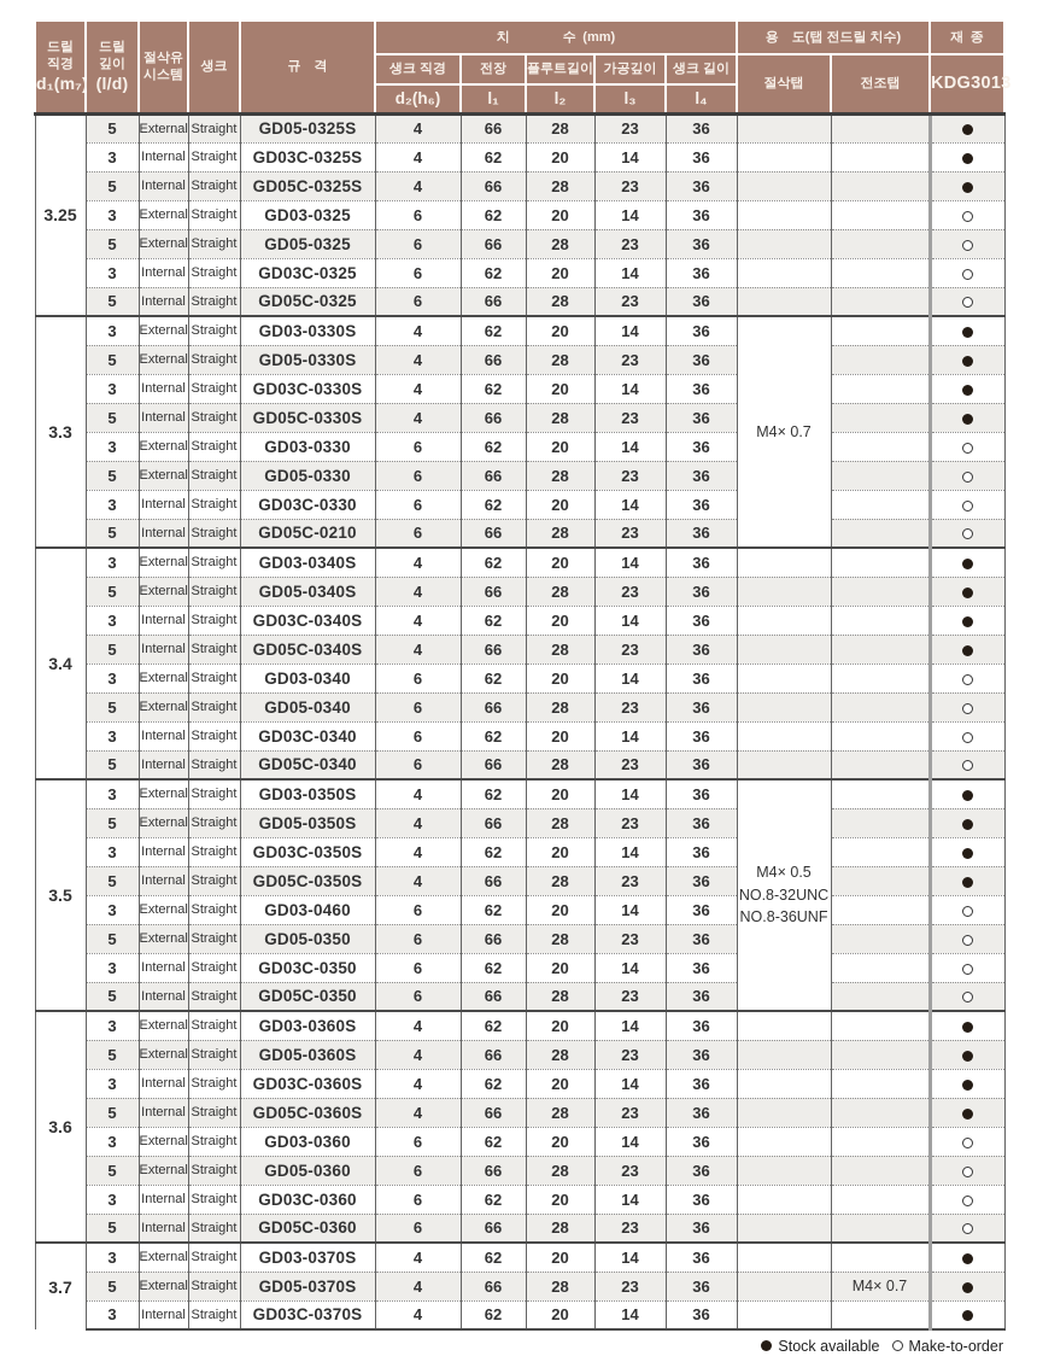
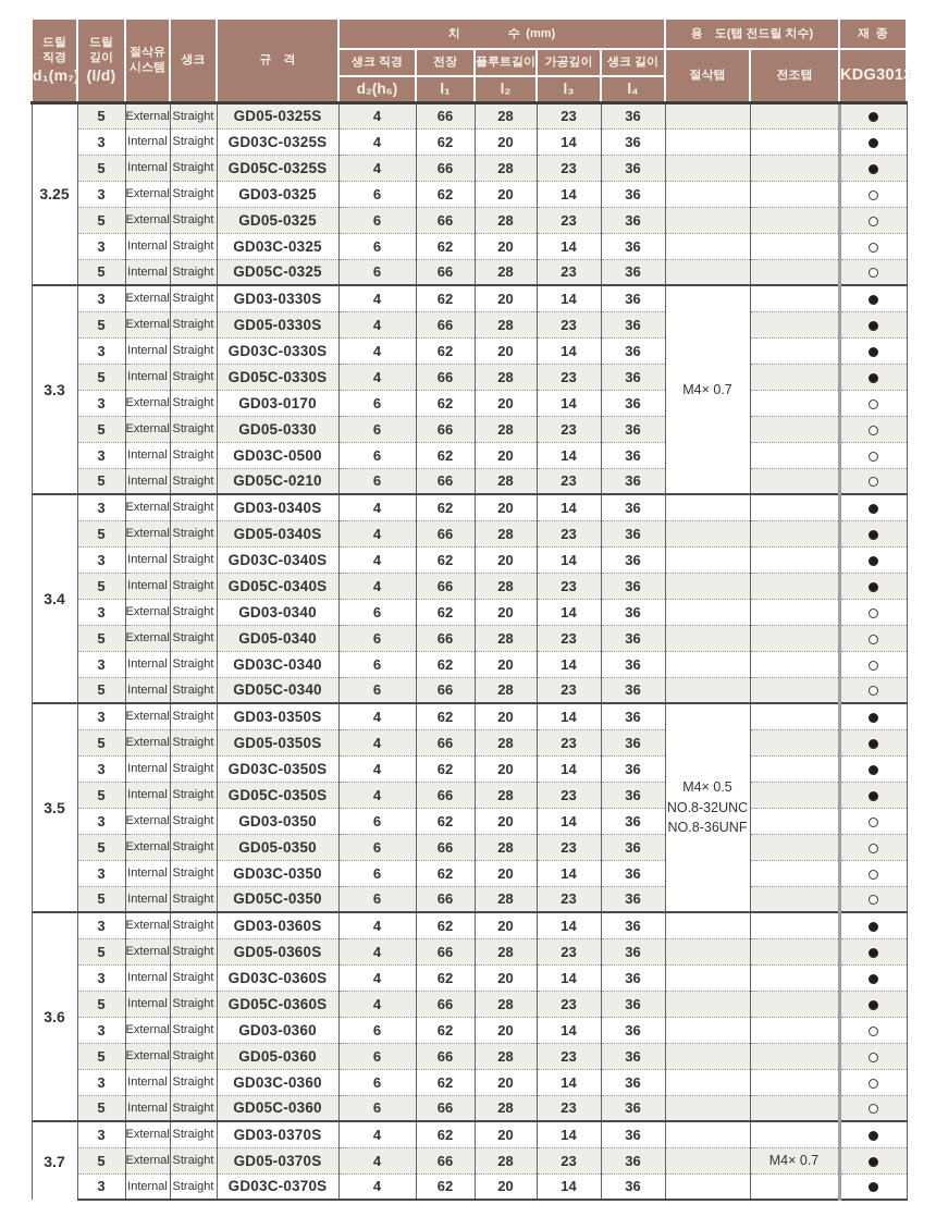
  드릴 직경 d₁(m₇)	드릴 깊이 (l/d)	절삭유 시스템	생크	규 격	치 수 (mm)	용 도(탭 전드릴 치수)	재 종
  생크 직경	전장	플루트길이	가공깊이	생크 길이	절삭탭	전조탭	KDG3013
  d₂(h₆)	l₁	l₂	l₃	l₄
  3.25	5	External	Straight	GD05-0325S	4	66	28	23	36
  3	Internal	Straight	GD03C-0325S	4	62	20	14	36
  5	Internal	Straight	GD05C-0325S	4	66	28	23	36
  3	External	Straight	GD03-0325	6	62	20	14	36
  5	External	Straight	GD05-0325	6	66	28	23	36
  3	Internal	Straight	GD03C-0325	6	62	20	14	36
  5	Internal	Straight	GD05C-0325	6	66	28	23	36
  3.3	3	External	Straight	GD03-0330S	4	62	20	14	36	M4× 0.7
  5	External	Straight	GD05-0330S	4	66	28	23	36
  3	Internal	Straight	GD03C-0330S	4	62	20	14	36
  5	Internal	Straight	GD05C-0330S	4	66	28	23	36
- 3	External	Straight	GD03-0330	6	62	20	14	36
+ 3	External	Straight	GD03-0170	6	62	20	14	36
  5	External	Straight	GD05-0330	6	66	28	23	36
- 3	Internal	Straight	GD03C-0330	6	62	20	14	36
+ 3	Internal	Straight	GD03C-0500	6	62	20	14	36
  5	Internal	Straight	GD05C-0210	6	66	28	23	36
  3.4	3	External	Straight	GD03-0340S	4	62	20	14	36
  5	External	Straight	GD05-0340S	4	66	28	23	36
  3	Internal	Straight	GD03C-0340S	4	62	20	14	36
  5	Internal	Straight	GD05C-0340S	4	66	28	23	36
  3	External	Straight	GD03-0340	6	62	20	14	36
  5	External	Straight	GD05-0340	6	66	28	23	36
  3	Internal	Straight	GD03C-0340	6	62	20	14	36
  5	Internal	Straight	GD05C-0340	6	66	28	23	36
  3.5	3	External	Straight	GD03-0350S	4	62	20	14	36	M4× 0.5NO.8-32UNCNO.8-36UNF
  5	External	Straight	GD05-0350S	4	66	28	23	36
  3	Internal	Straight	GD03C-0350S	4	62	20	14	36
  5	Internal	Straight	GD05C-0350S	4	66	28	23	36
- 3	External	Straight	GD03-0460	6	62	20	14	36
+ 3	External	Straight	GD03-0350	6	62	20	14	36
  5	External	Straight	GD05-0350	6	66	28	23	36
  3	Internal	Straight	GD03C-0350	6	62	20	14	36
  5	Internal	Straight	GD05C-0350	6	66	28	23	36
  3.6	3	External	Straight	GD03-0360S	4	62	20	14	36
  5	External	Straight	GD05-0360S	4	66	28	23	36
  3	Internal	Straight	GD03C-0360S	4	62	20	14	36
  5	Internal	Straight	GD05C-0360S	4	66	28	23	36
  3	External	Straight	GD03-0360	6	62	20	14	36
  5	External	Straight	GD05-0360	6	66	28	23	36
  3	Internal	Straight	GD03C-0360	6	62	20	14	36
  5	Internal	Straight	GD05C-0360	6	66	28	23	36
  3.7	3	External	Straight	GD03-0370S	4	62	20	14	36
  5	External	Straight	GD05-0370S	4	66	28	23	36		M4× 0.7
  3	Internal	Straight	GD03C-0370S	4	62	20	14	36
- Stock available Make-to-order
